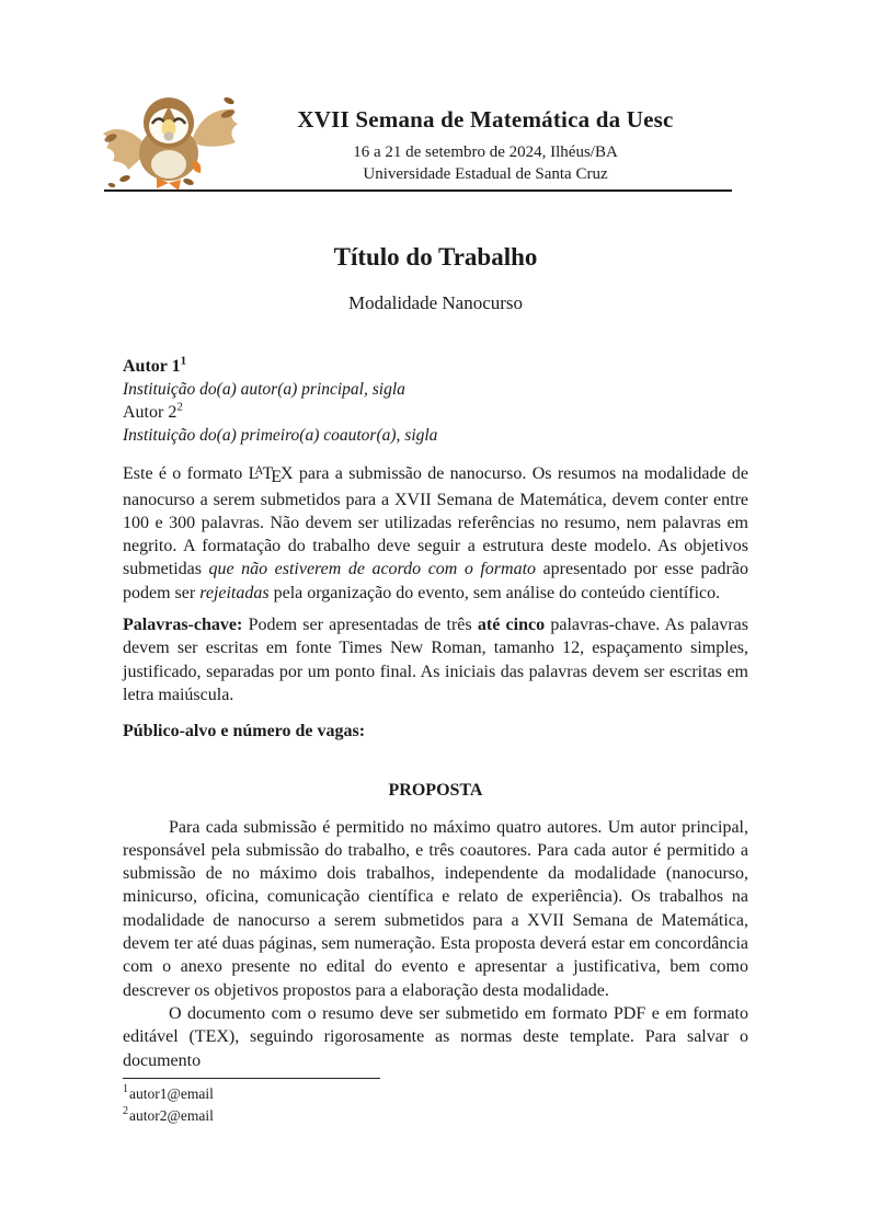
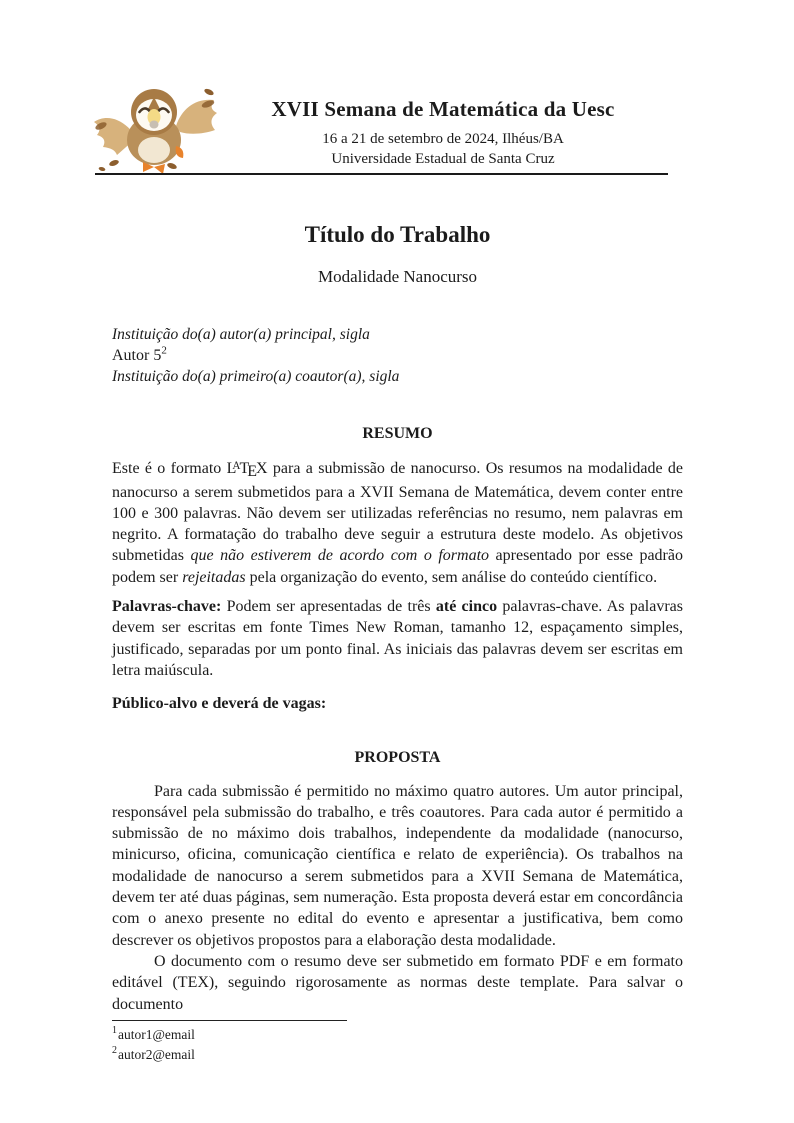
  XVII Semana de Matemática da Uesc
  16 a 21 de setembro de 2024, Ilhéus/BA
  Universidade Estadual de Santa Cruz
  Título do Trabalho
  Modalidade Nanocurso
- Autor 11
  Instituição do(a) autor(a) principal, sigla
- Autor 22
+ Autor 52
  Instituição do(a) primeiro(a) coautor(a), sigla
+ RESUMO
  Este é o formato LATEX para a submissão de nanocurso. Os resumos na modalidade de nanocurso a serem submetidos para a XVII Semana de Matemática, devem conter entre 100 e 300 palavras. Não devem ser utilizadas referências no resumo, nem palavras em negrito. A formatação do trabalho deve seguir a estrutura deste modelo. As objetivos submetidas que não estiverem de acordo com o formato apresentado por esse padrão podem ser rejeitadas pela organização do evento, sem análise do conteúdo científico.
  Palavras-chave: Podem ser apresentadas de três até cinco palavras-chave. As palavras devem ser escritas em fonte Times New Roman, tamanho 12, espaçamento simples, justificado, separadas por um ponto final. As iniciais das palavras devem ser escritas em letra maiúscula.
- Público-alvo e número de vagas:
+ Público-alvo e deverá de vagas:
  PROPOSTA
  Para cada submissão é permitido no máximo quatro autores. Um autor principal, responsável pela submissão do trabalho, e três coautores. Para cada autor é permitido a submissão de no máximo dois trabalhos, independente da modalidade (nanocurso, minicurso, oficina, comunicação científica e relato de experiência). Os trabalhos na modalidade de nanocurso a serem submetidos para a XVII Semana de Matemática, devem ter até duas páginas, sem numeração. Esta proposta deverá estar em concordância com o anexo presente no edital do evento e apresentar a justificativa, bem como descrever os objetivos propostos para a elaboração desta modalidade.
  O documento com o resumo deve ser submetido em formato PDF e em formato editável (TEX), seguindo rigorosamente as normas deste template. Para salvar o documento
  1autor1@email
  2autor2@email
